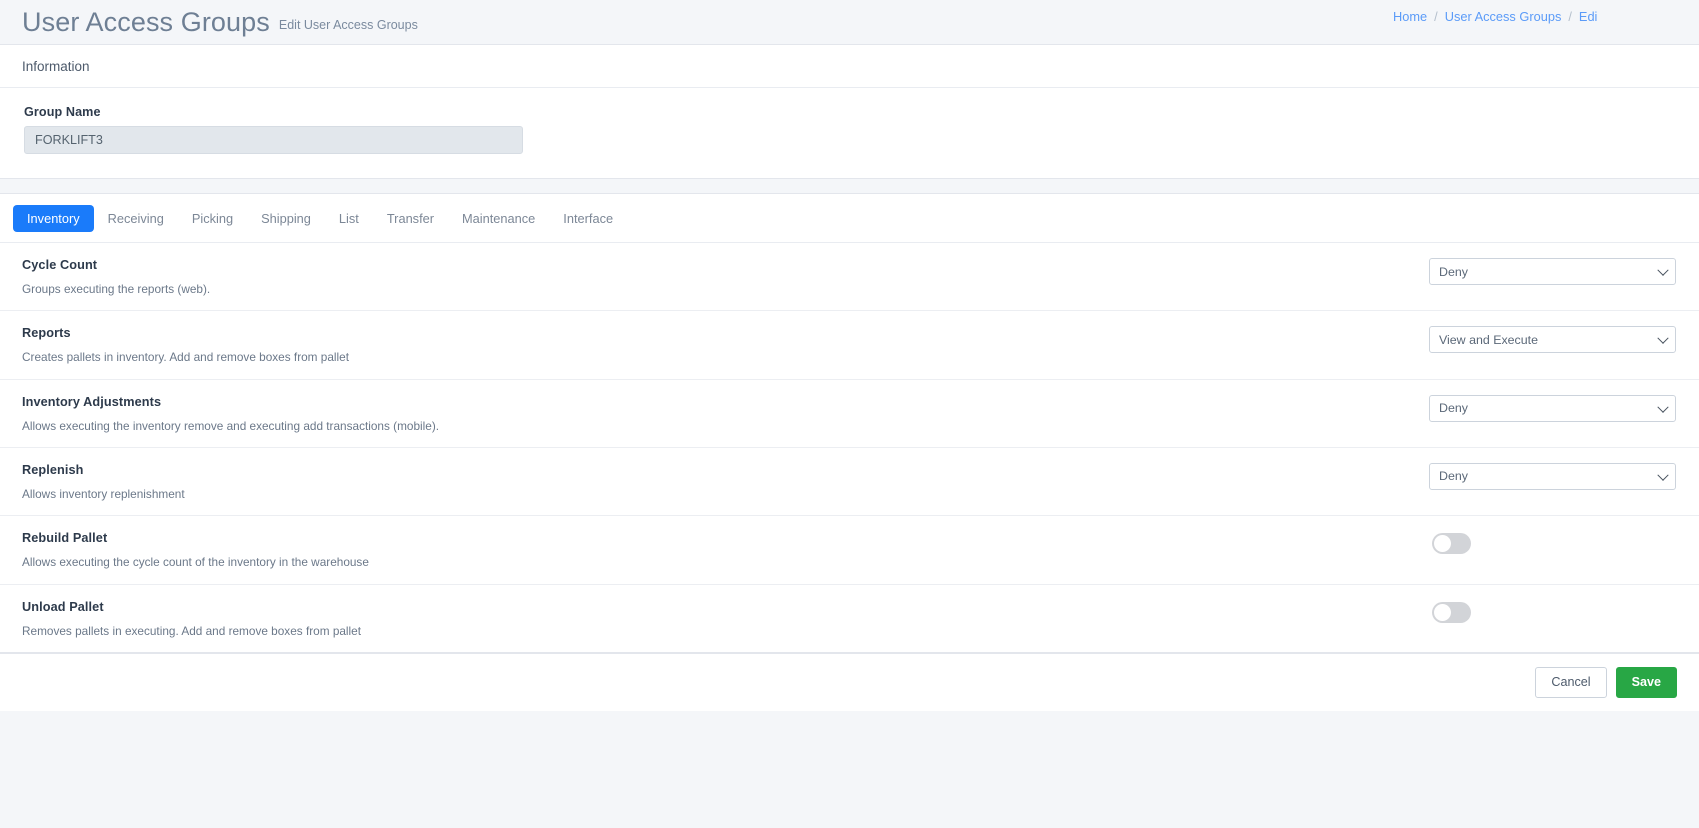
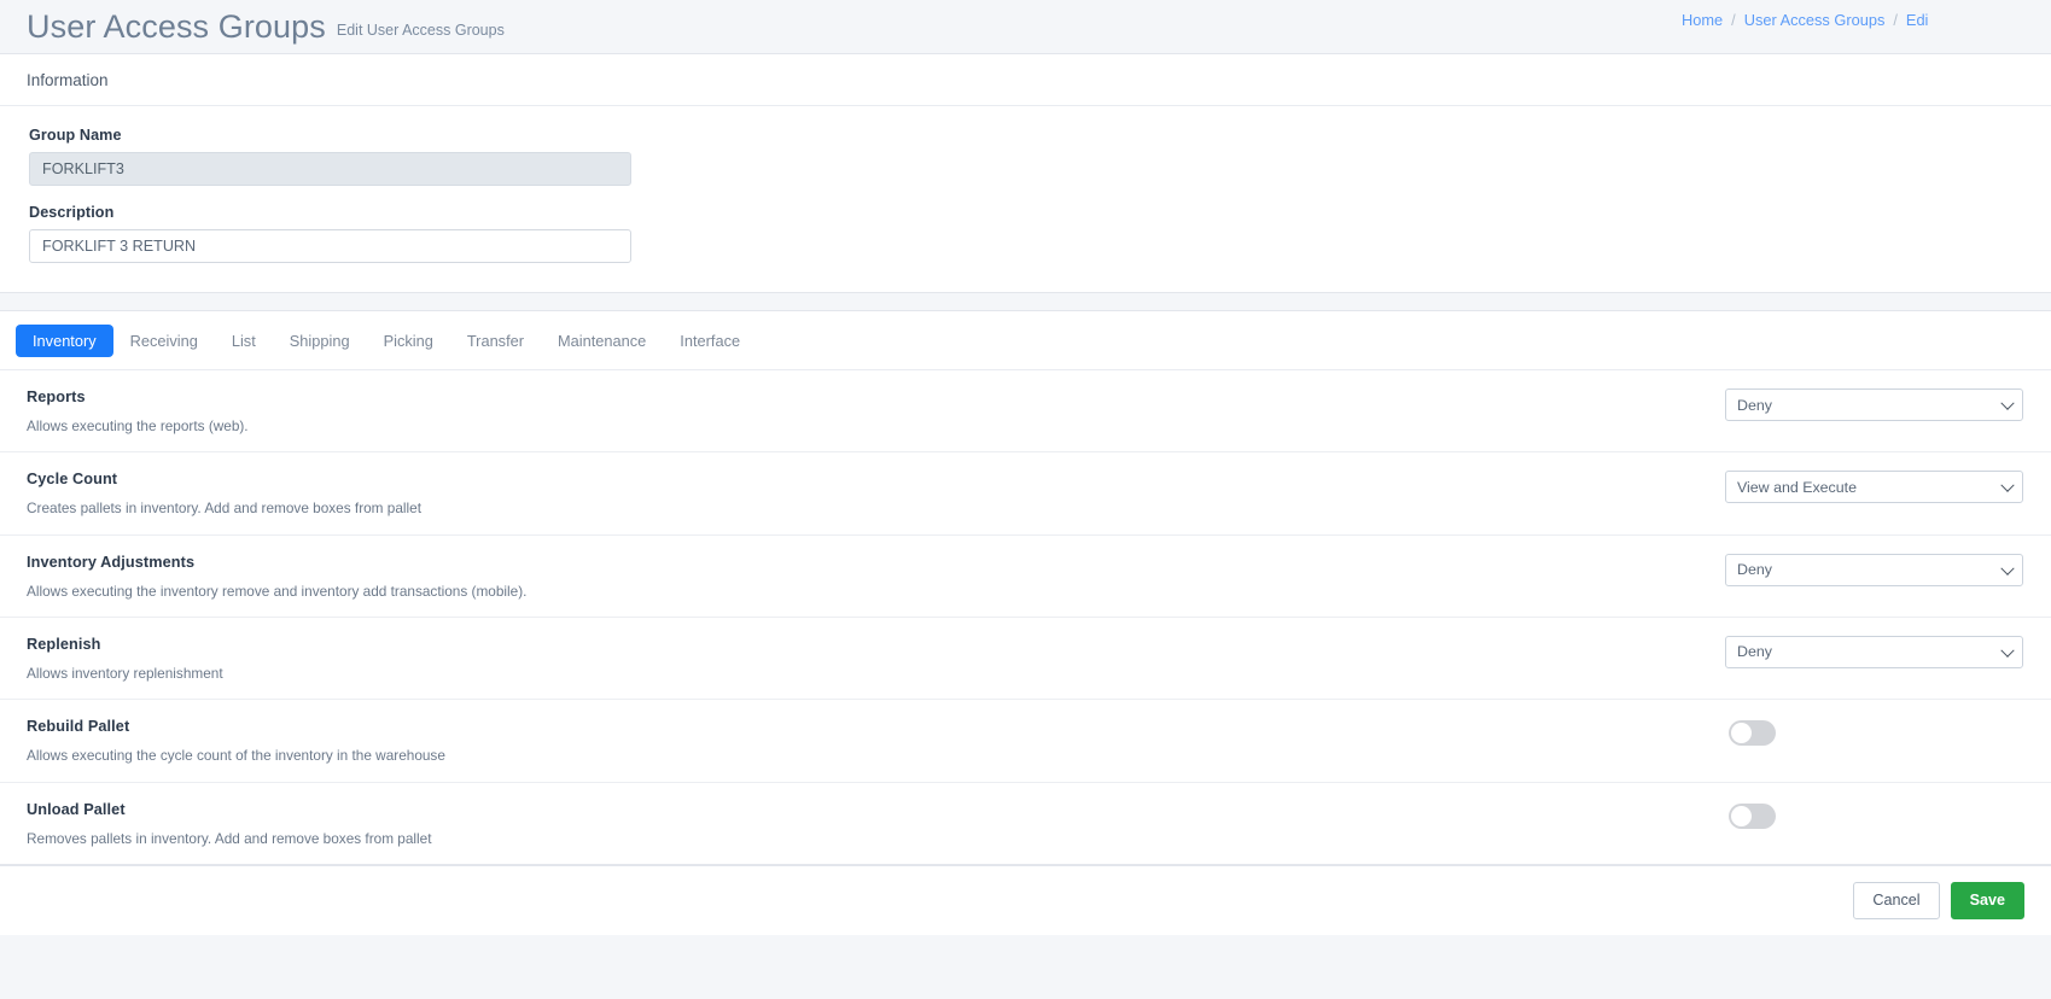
  User Access Groups
  Edit User Access Groups
  Home
  /
  User Access Groups
  /
  Edi
  Information
  Group Name
  FORKLIFT3
+ Description
+ FORKLIFT 3 RETURN
  Inventory
  Receiving
- Picking
+ List
  Shipping
- List
+ Picking
  Transfer
  Maintenance
  Interface
- Cycle Count
+ Reports
- Groups executing the reports (web).
+ Allows executing the reports (web).
  Deny
- Reports
+ Cycle Count
  Creates pallets in inventory. Add and remove boxes from pallet
  View and Execute
  Inventory Adjustments
- Allows executing the inventory remove and executing add transactions (mobile).
+ Allows executing the inventory remove and inventory add transactions (mobile).
  Deny
  Replenish
  Allows inventory replenishment
  Deny
  Rebuild Pallet
  Allows executing the cycle count of the inventory in the warehouse
  Unload Pallet
- Removes pallets in executing. Add and remove boxes from pallet
+ Removes pallets in inventory. Add and remove boxes from pallet
  Cancel
  Save
